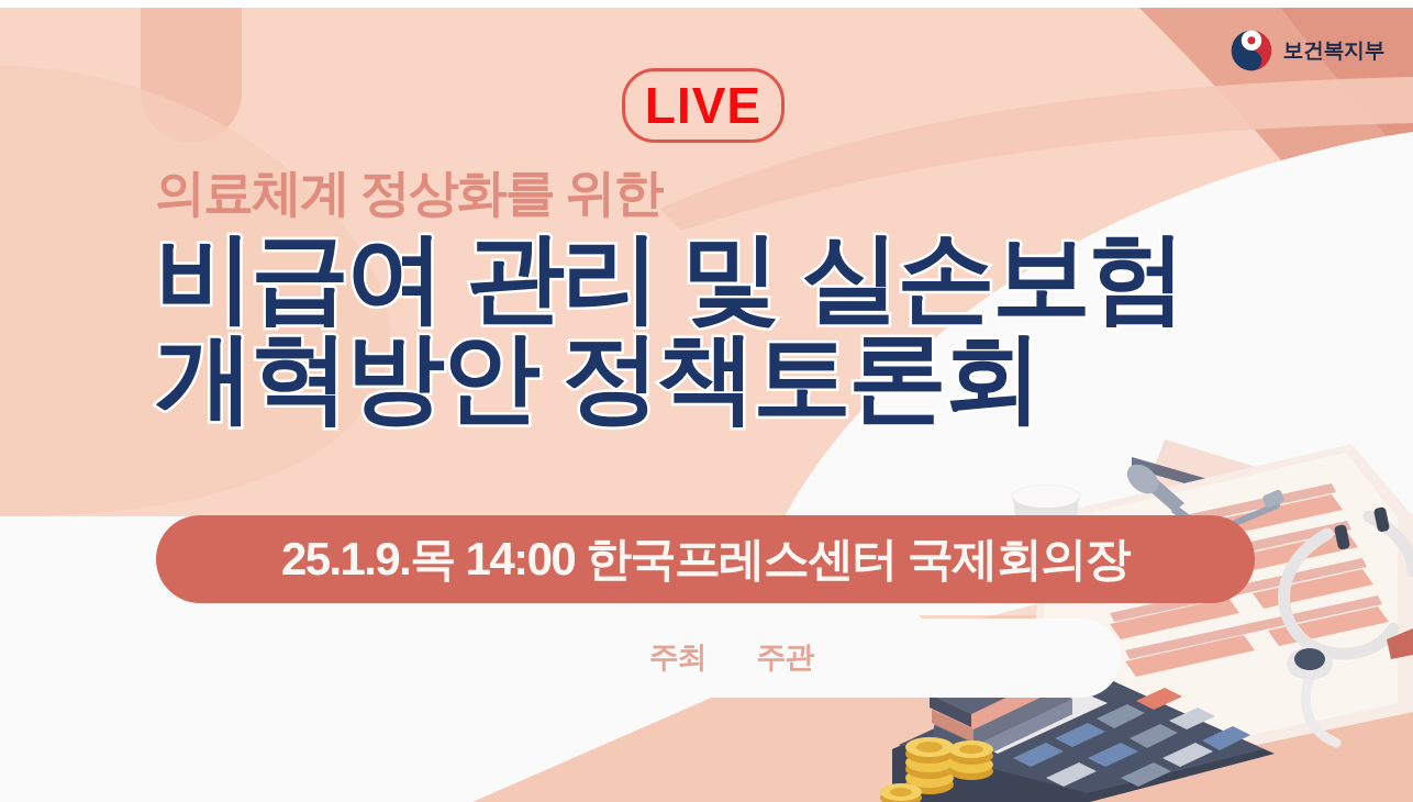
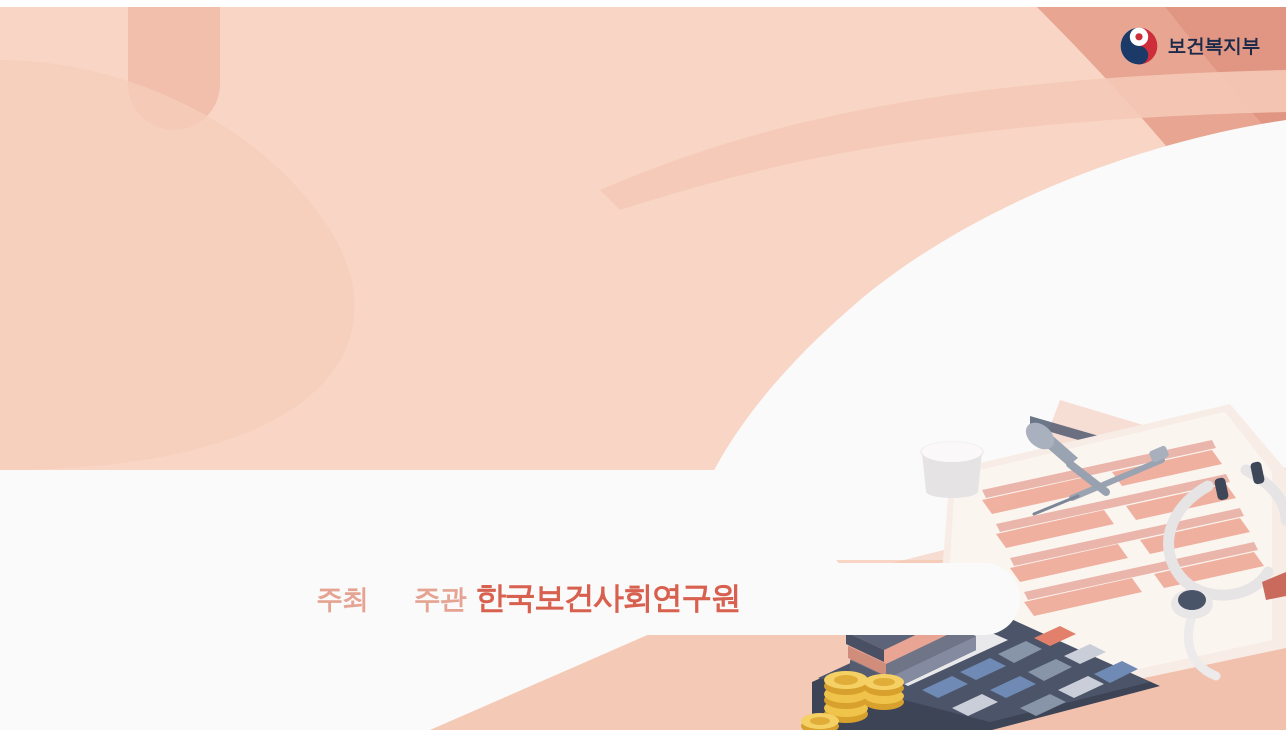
  보건복지부
- LIVE
- 의료체계 정상화를 위한
- 비급여 관리 및 실손보험
- 개혁방안 정책토론회
- 25.1.9.목 14:00 한국프레스센터 국제회의장
  주최
  주관
+ 한국보건사회연구원
